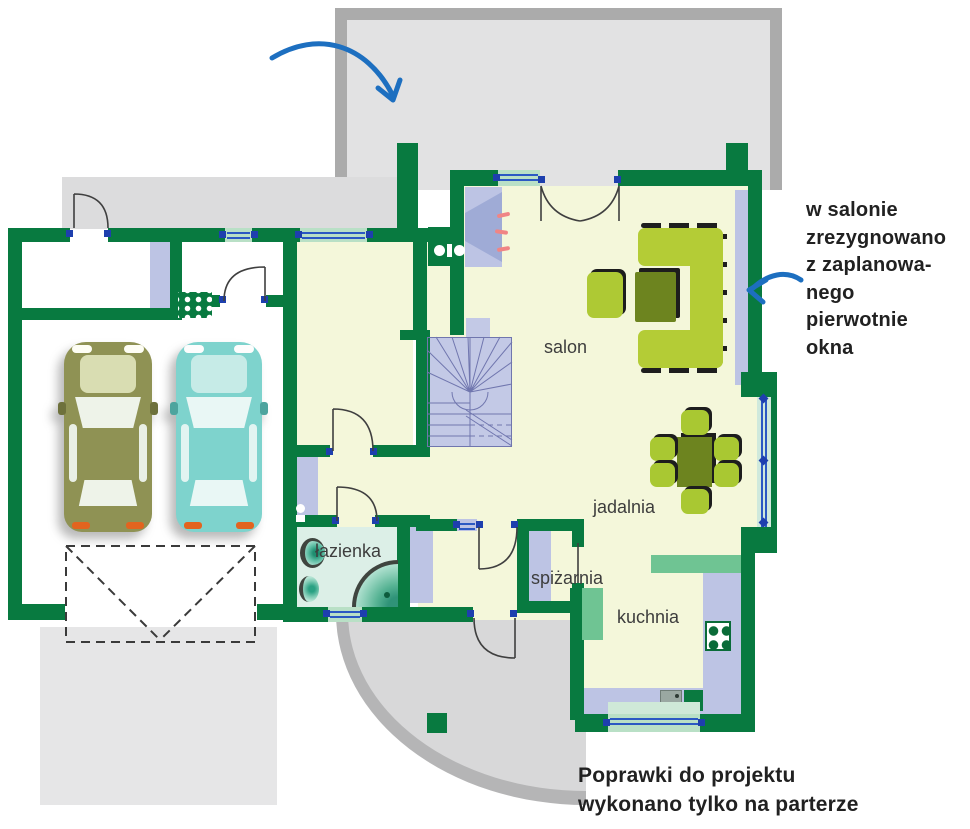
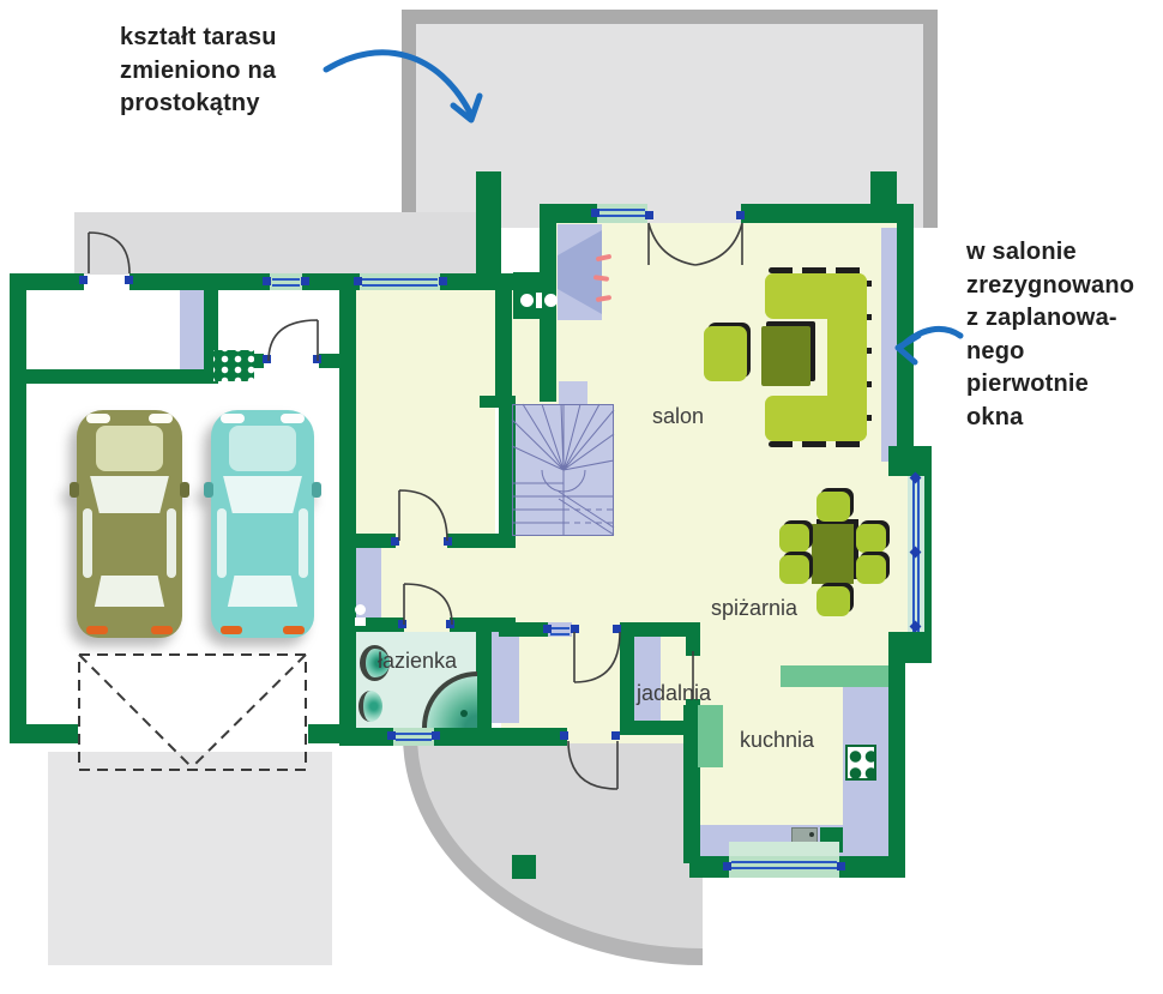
  salon
- jadalnia
+ spiżarnia
  kuchnia
- spiżarnia
+ jadalnia
  łazienka
+ kształt tarasu
+ zmieniono na
+ prostokątny
  w salonie
  zrezygnowano
  z zaplanowa-
  nego
  pierwotnie
  okna
- Poprawki do projektu
- wykonano tylko na parterze
